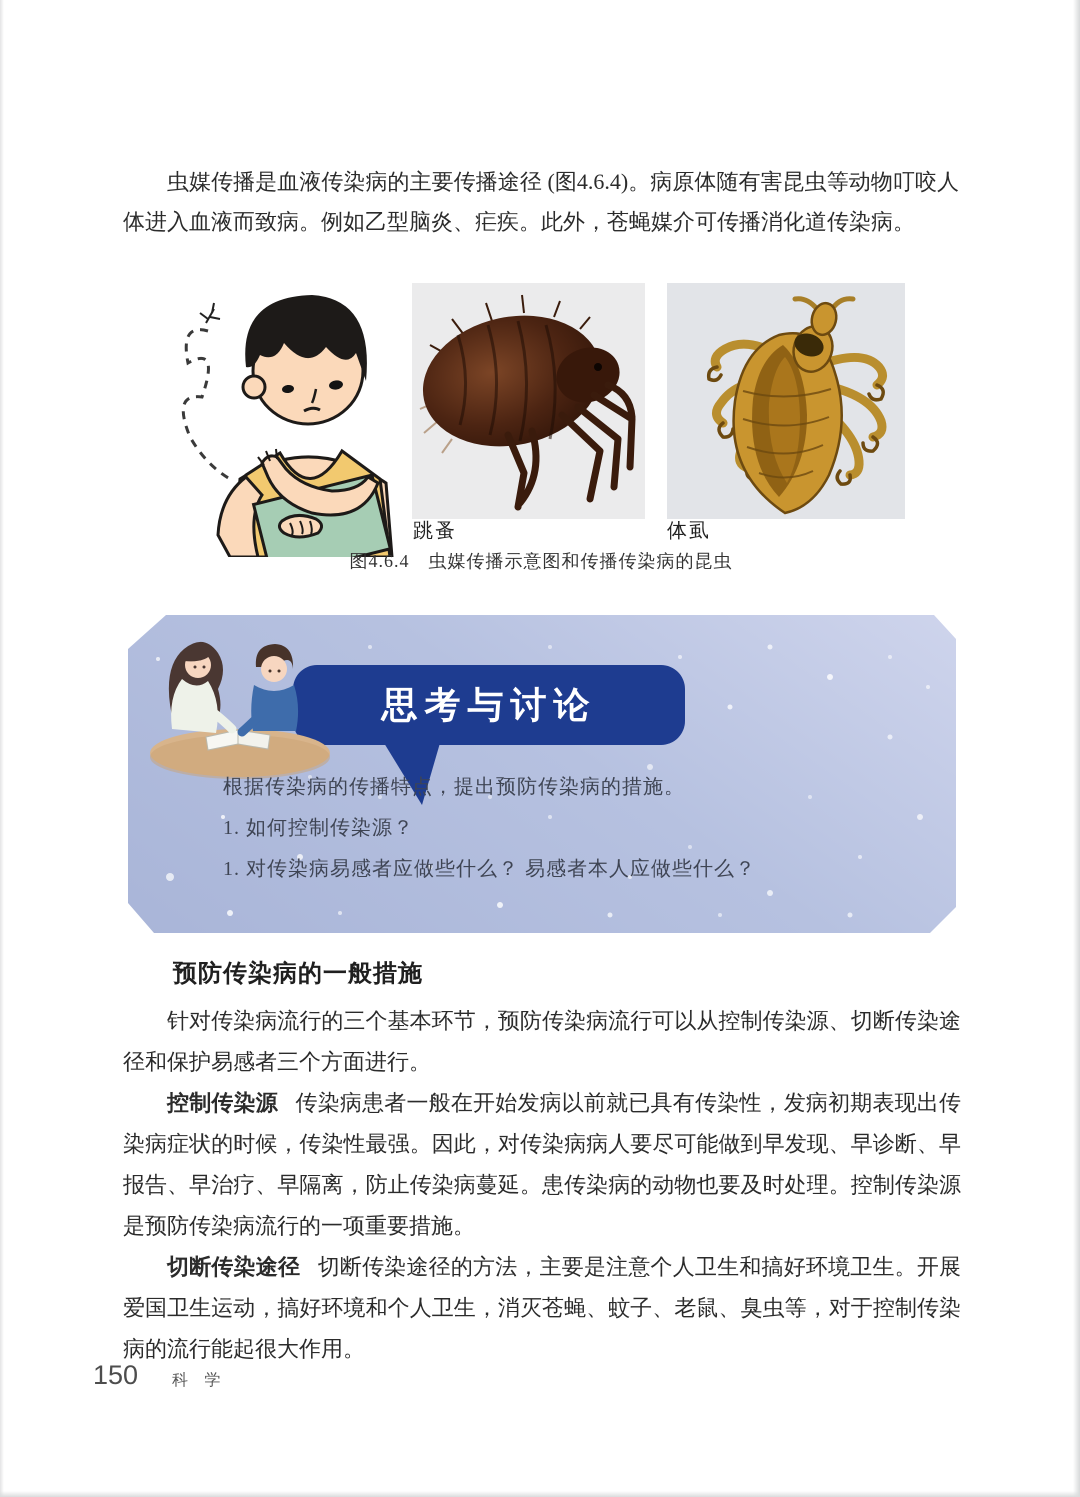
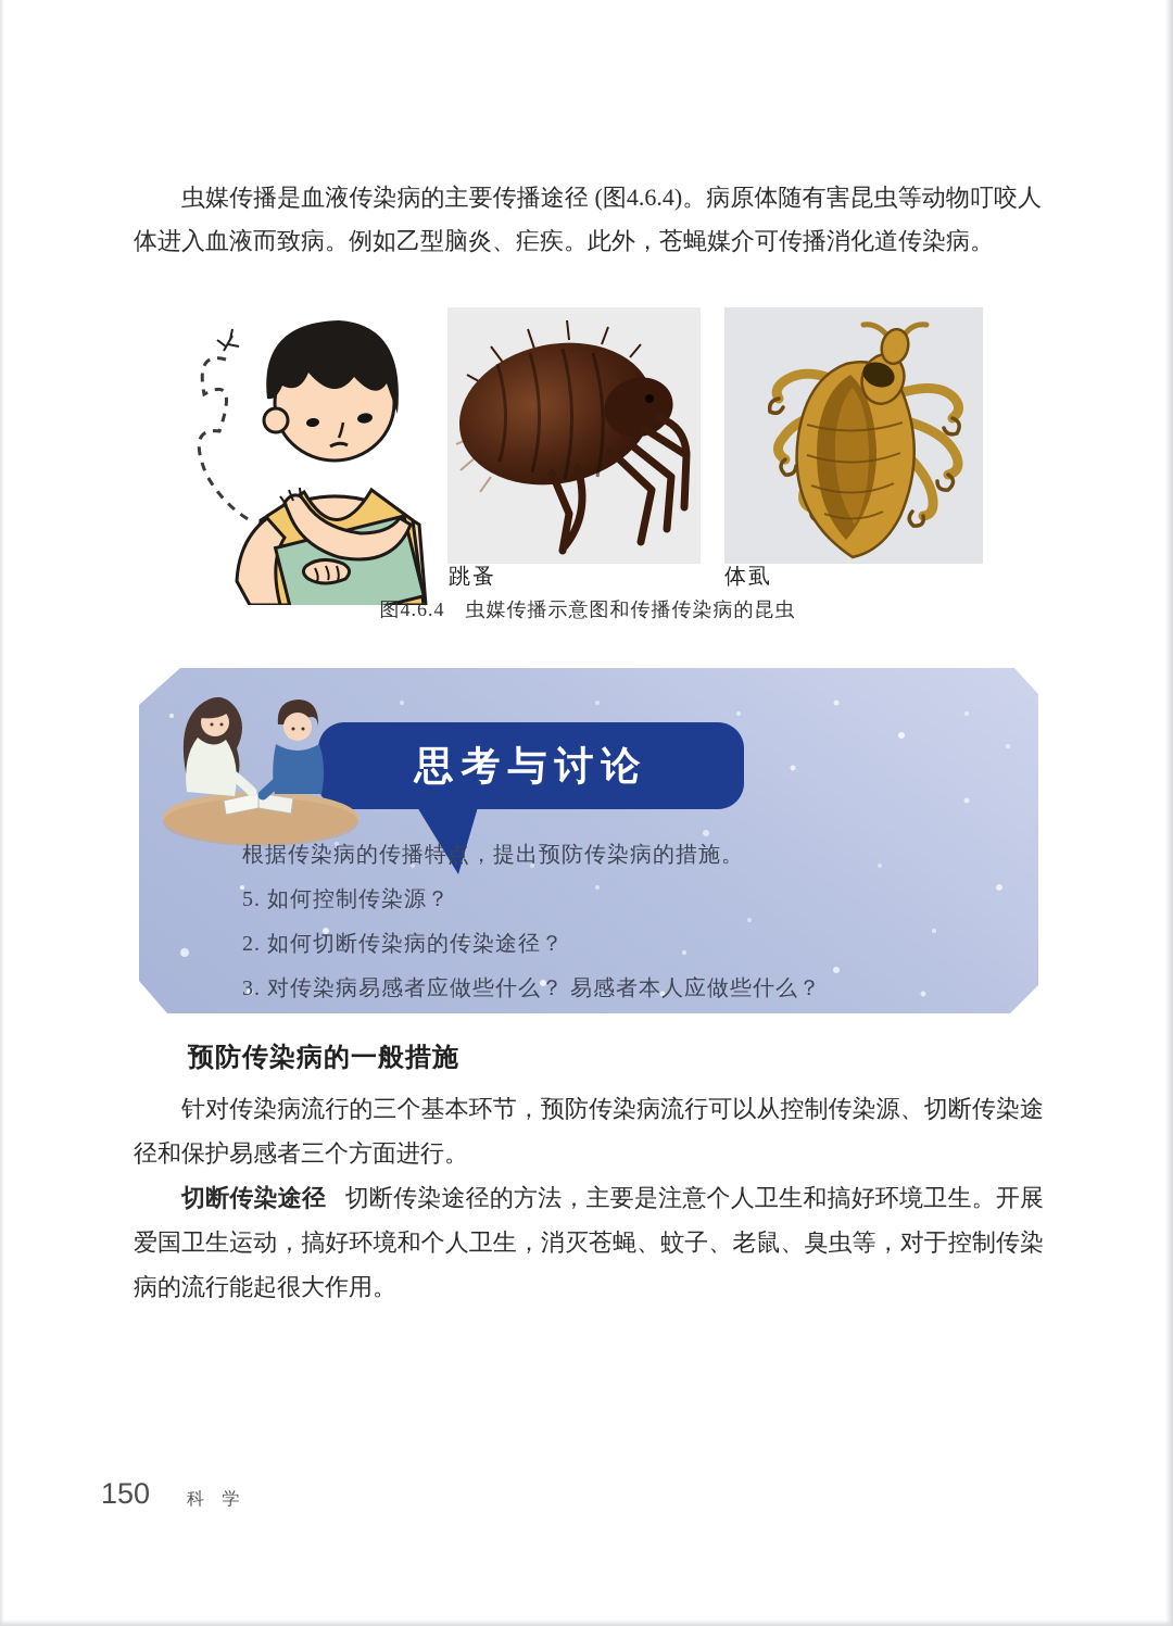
  虫媒传播是血液传染病的主要传播途径 (图4.6.4)。病原体随有害昆虫等动物叮咬人体进入血液而致病。例如乙型脑炎、疟疾。此外，苍蝇媒介可传播消化道传染病。
  跳蚤
  体虱
  图4.6.4 虫媒传播示意图和传播传染病的昆虫
  思考与讨论
  根据传染病的传播特点，提出预防传染病的措施。
- 1. 如何控制传染源？
+ 5. 如何控制传染源？
+ 2. 如何切断传染病的传染途径？
- 1. 对传染病易感者应做些什么？ 易感者本人应做些什么？
+ 3. 对传染病易感者应做些什么？ 易感者本人应做些什么？
  预防传染病的一般措施
  针对传染病流行的三个基本环节，预防传染病流行可以从控制传染源、切断传染途径和保护易感者三个方面进行。
- 控制传染源 传染病患者一般在开始发病以前就已具有传染性，发病初期表现出传染病症状的时候，传染性最强。因此，对传染病病人要尽可能做到早发现、早诊断、早报告、早治疗、早隔离，防止传染病蔓延。患传染病的动物也要及时处理。控制传染源是预防传染病流行的一项重要措施。
  切断传染途径 切断传染途径的方法，主要是注意个人卫生和搞好环境卫生。开展爱国卫生运动，搞好环境和个人卫生，消灭苍蝇、蚊子、老鼠、臭虫等，对于控制传染病的流行能起很大作用。
  150
  科 学
